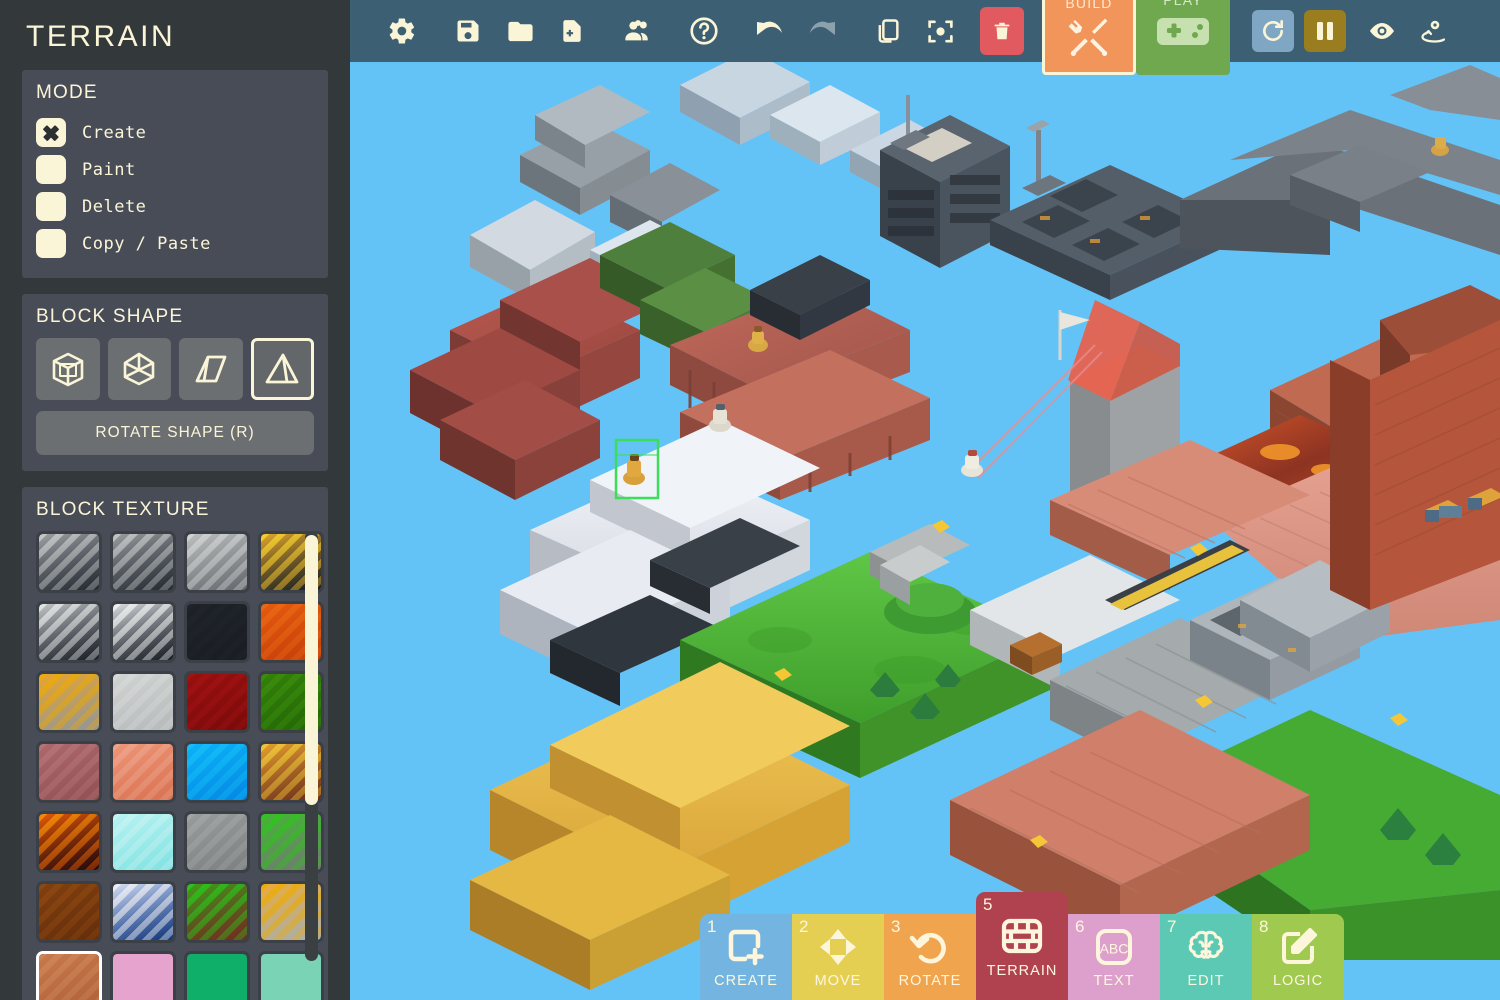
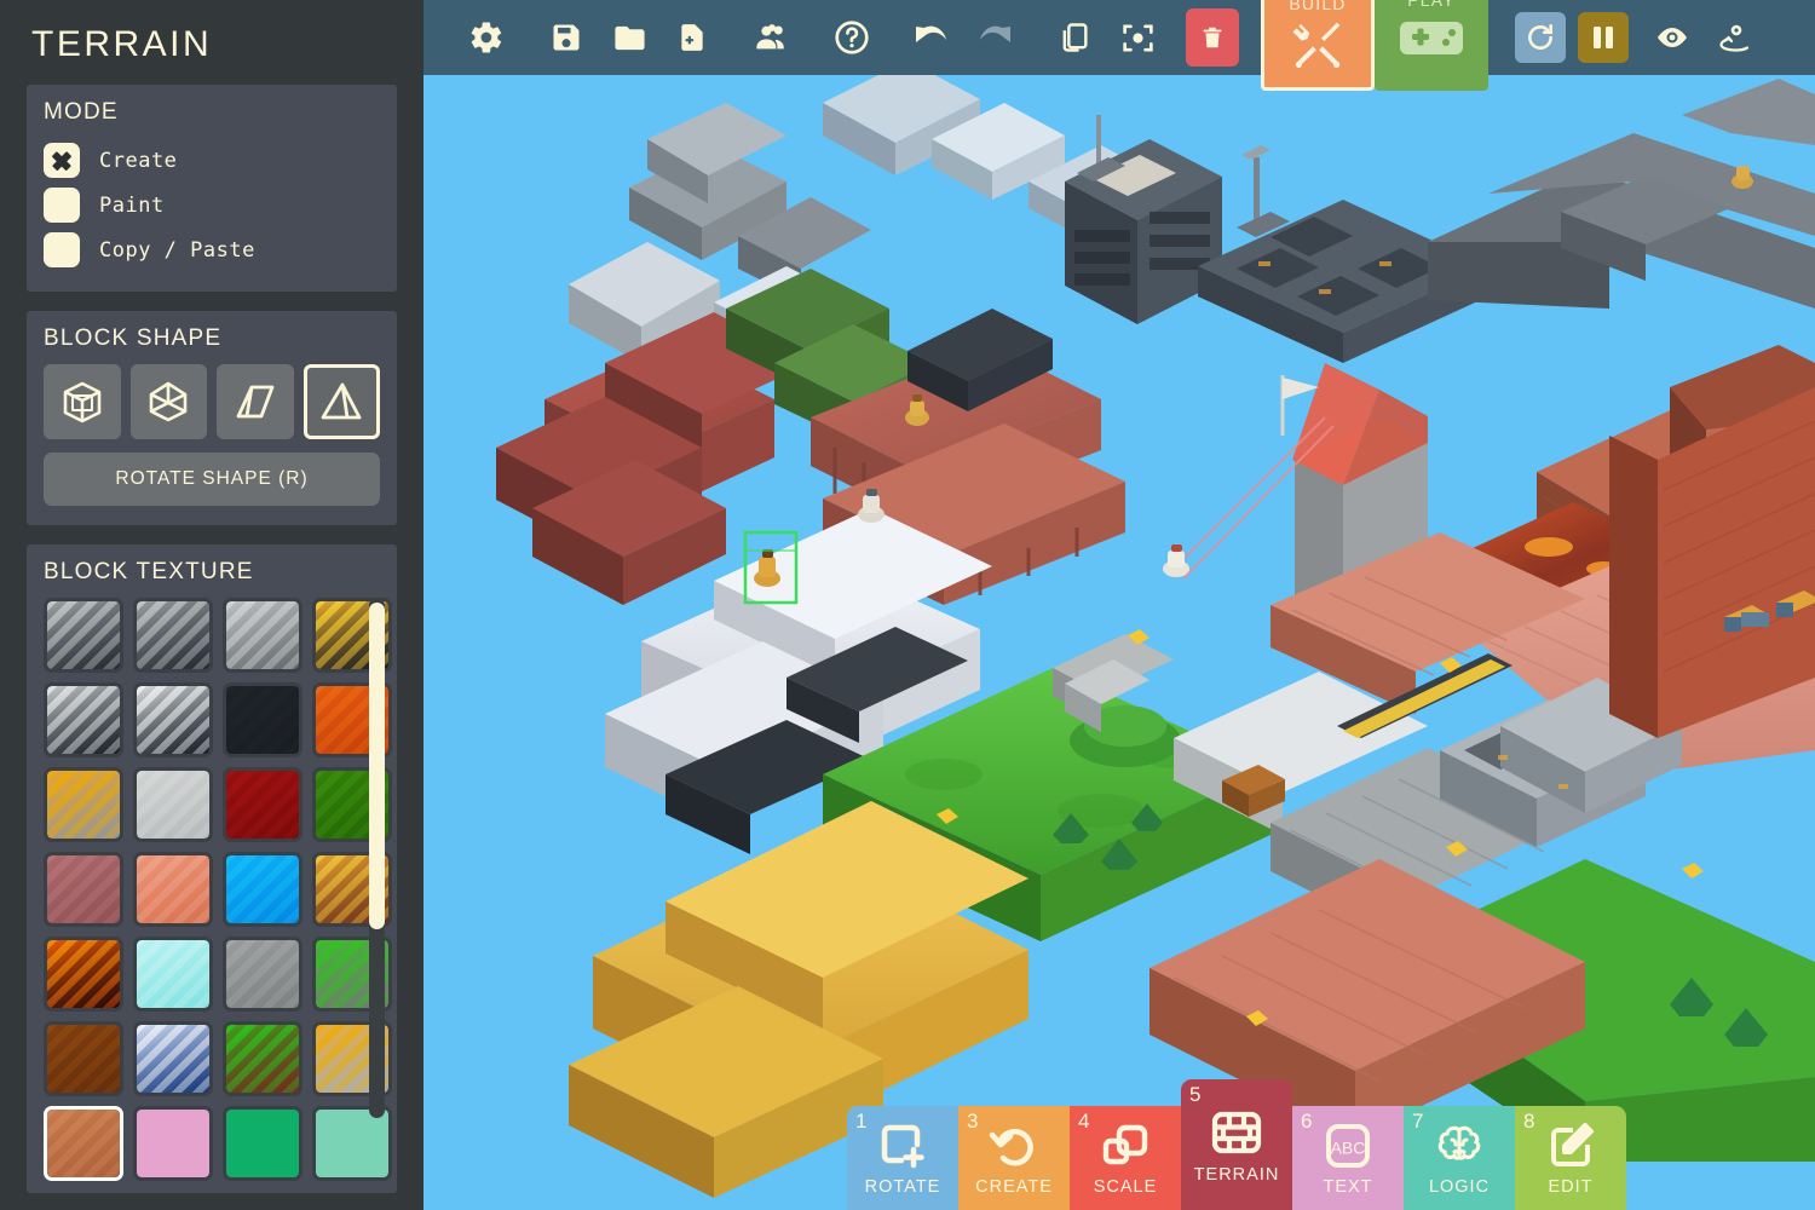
  BUILD
  PLAY
  TERRAIN
  MODE
  Create
  Paint
- Delete
  Copy / Paste
  BLOCK SHAPE
  ROTATE SHAPE (R)
  BLOCK TEXTURE
  1
- CREATE
+ ROTATE
- 2
- MOVE
  3
- ROTATE
+ CREATE
+ 4
+ SCALE
  5
  TERRAIN
  6
  ABC
  TEXT
  7
- EDIT
+ LOGIC
  8
- LOGIC
+ EDIT
